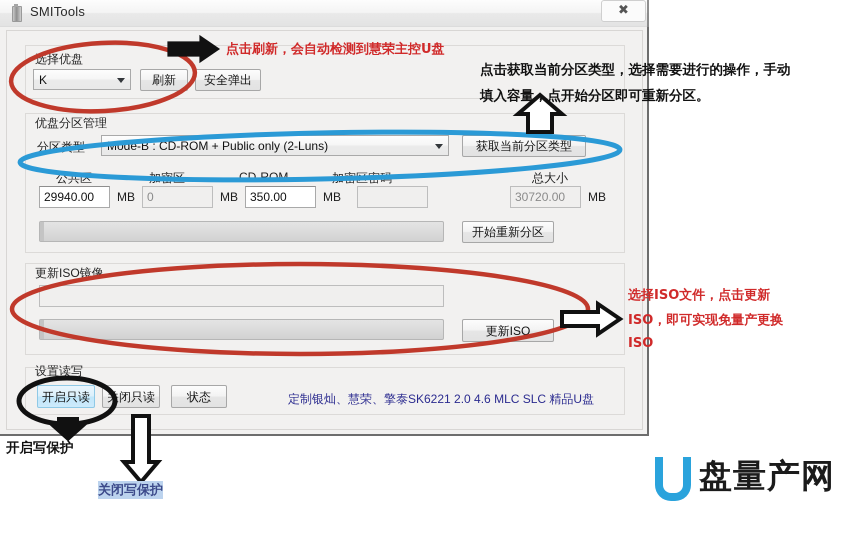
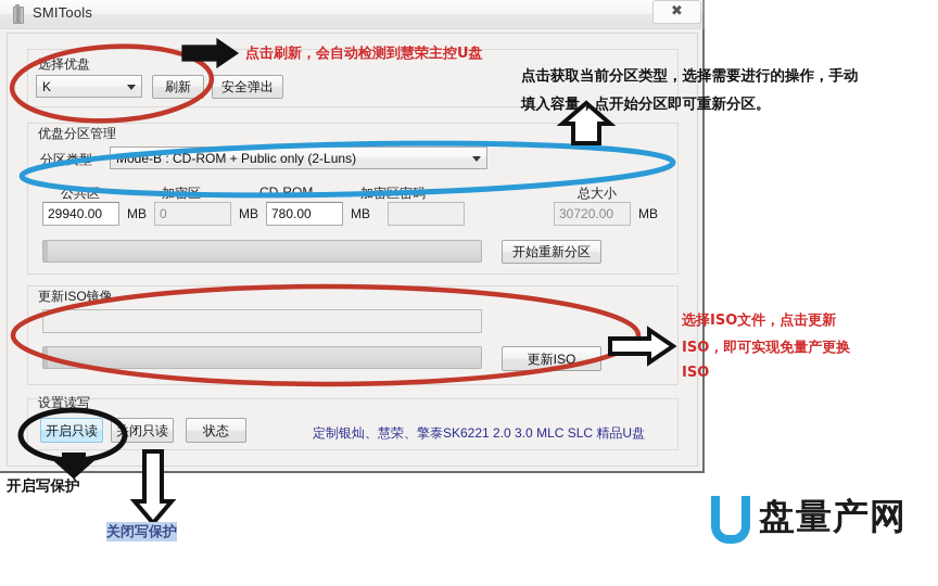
  SMITools
  ✖
  选择优盘
  K
  刷新
  安全弹出
  优盘分区管理
  ode-B : CD-ROM + Public only (2-Luns)
- 获取当前分区类型
  公共区
  CD-ROM
  总大小
  29940.00
  MB
  0
  MB
- 350.00
+ 780.00
  MB
  30720.00
  MB
  开始重新分区
  更新ISO镜像
  更新ISO
  设置读写
  开启只读
  闭只读
  状态
- 定制银灿、慧荣、擎泰SK6221 2.0 4.6 MLC SLC 精品U盘
+ 定制银灿、慧荣、擎泰SK6221 2.0 3.0 MLC SLC 精品U盘
  点击刷新，会自动检测到慧荣主控U盘
  点击获取当前分区类型，选择需要进行的操作，手动
  填入容量，点开始分区即可重新分区。
  选择ISO文件，点击更新
  ISO，即可实现免量产更换
  ISO
  开启写保护
  关闭写保护
  盘量产网
